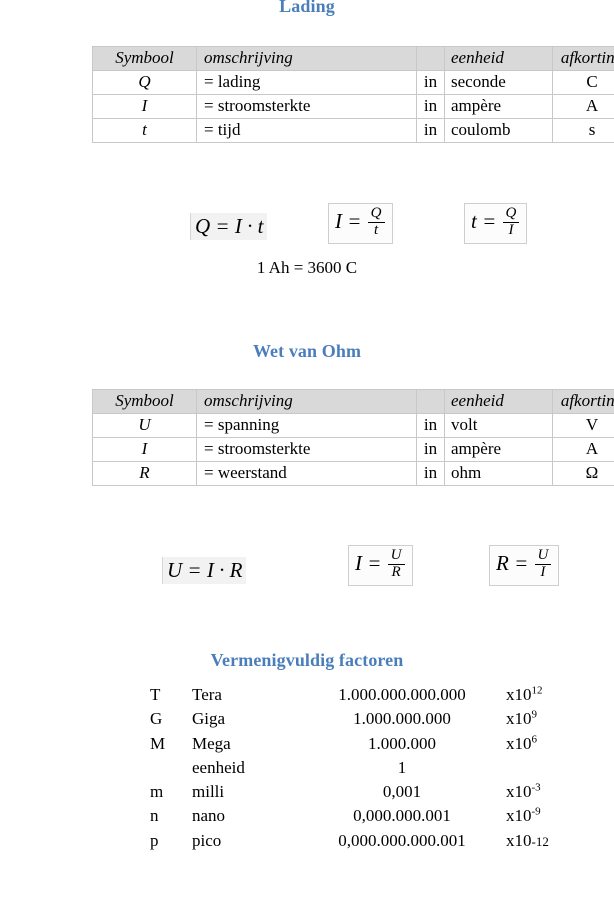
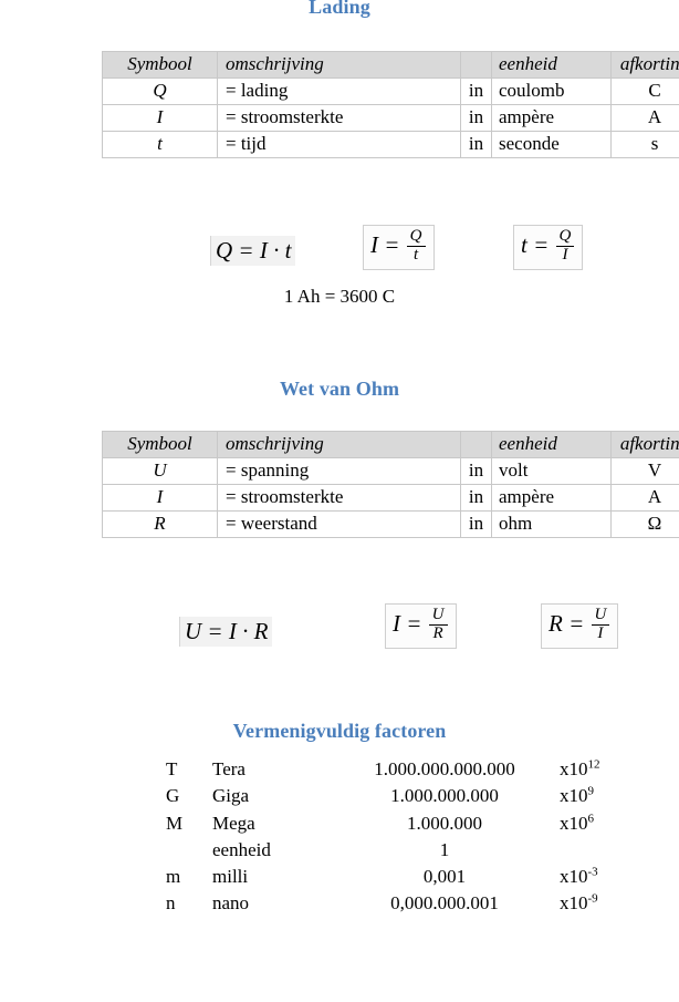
  Lading
  Symbool	omschrijving		eenheid	afkortin
- Q	= lading	in	seconde	C
+ Q	= lading	in	coulomb	C
  I	= stroomsterkte	in	ampère	A
- t	= tijd	in	coulomb	s
+ t	= tijd	in	seconde	s
  Q = I · t
  I =
  Q
  t
  t =
  Q
  I
  1 Ah = 3600 C
  Wet van Ohm
  Symbool	omschrijving		eenheid	afkortin
  U	= spanning	in	volt	V
  I	= stroomsterkte	in	ampère	A
  R	= weerstand	in	ohm	Ω
  U = I · R
  I =
  U
  R
  R =
  U
  I
  Vermenigvuldig factoren
  T	Tera	1.000.000.000.000	x1012
  G	Giga	1.000.000.000	x109
  M	Mega	1.000.000	x106
  	eenheid	1
  m	milli	0,001	x10-3
  n	nano	0,000.000.001	x10-9
- p	pico	0,000.000.000.001	x10-12
